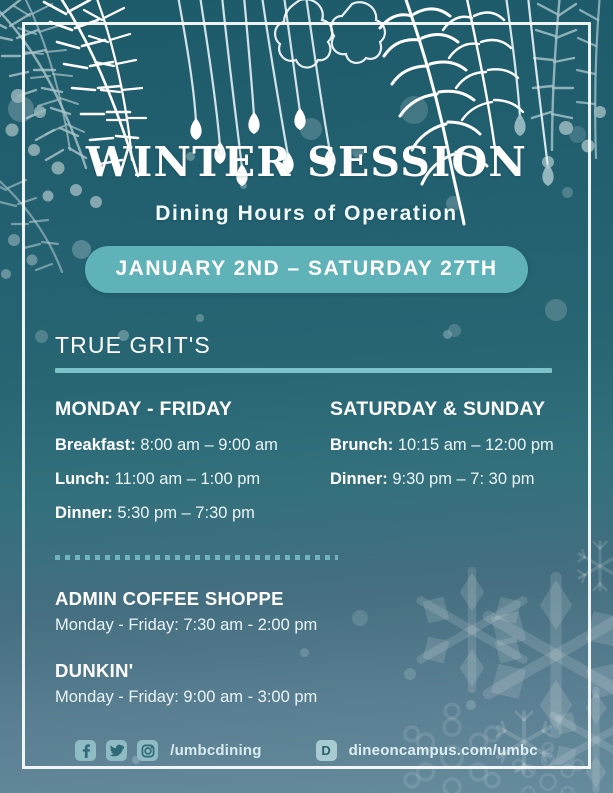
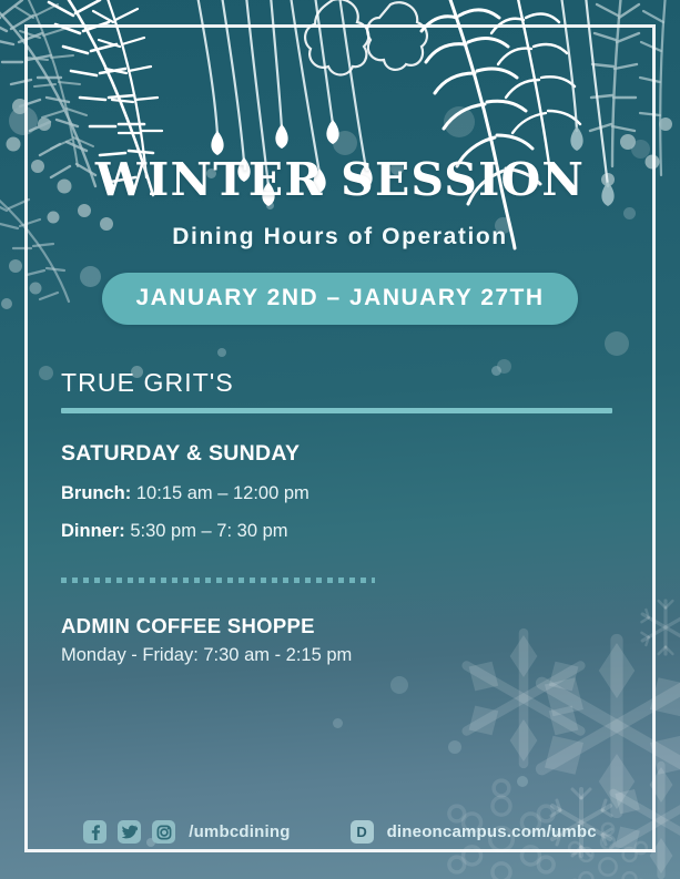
  WINTER SESSION
  Dining Hours of Operation
- JANUARY 2ND – SATURDAY 27TH
+ JANUARY 2ND – JANUARY 27TH
  TRUE GRIT'S
- MONDAY - FRIDAY
- Breakfast: 8:00 am – 9:00 am
- Lunch: 11:00 am – 1:00 pm
- Dinner: 5:30 pm – 7:30 pm
  SATURDAY & SUNDAY
  Brunch: 10:15 am – 12:00 pm
- Dinner: 9:30 pm – 7: 30 pm
+ Dinner: 5:30 pm – 7: 30 pm
  ADMIN COFFEE SHOPPE
- Monday - Friday: 7:30 am - 2:00 pm
+ Monday - Friday: 7:30 am - 2:15 pm
- DUNKIN'
- Monday - Friday: 9:00 am - 3:00 pm
  /umbcdining
  D
  dineoncampus.com/umbc
